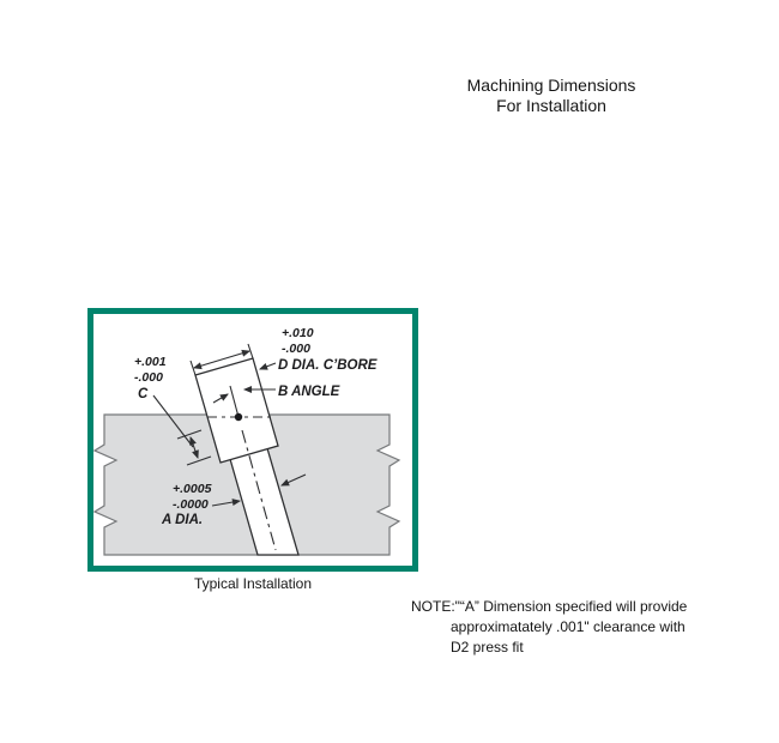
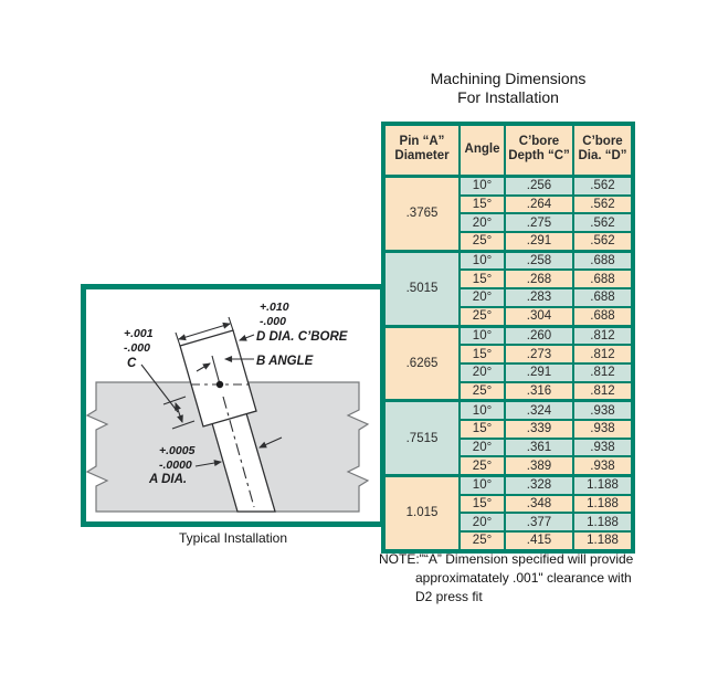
  Machining Dimensions
  For Installation
  +.001
  -.000
  C
  +.010
  -.000
  D DIA. C’BORE
  B ANGLE
  +.0005
  -.0000
  A DIA.
  Typical Installation
+ Pin “A” Diameter	Angle	C’bore Depth “C”	C’bore Dia. “D”
+ .3765	10°	.256	.562
+ 15°	.264	.562
+ 20°	.275	.562
+ 25°	.291	.562
+ .5015	10°	.258	.688
+ 15°	.268	.688
+ 20°	.283	.688
+ 25°	.304	.688
+ .6265	10°	.260	.812
+ 15°	.273	.812
+ 20°	.291	.812
+ 25°	.316	.812
+ .7515	10°	.324	.938
+ 15°	.339	.938
+ 20°	.361	.938
+ 25°	.389	.938
+ 1.015	10°	.328	1.188
+ 15°	.348	1.188
+ 20°	.377	1.188
+ 25°	.415	1.188
  NOTE:"“A” Dimension specified will provide
  approximatately .001" clearance with
  D2 press fit
